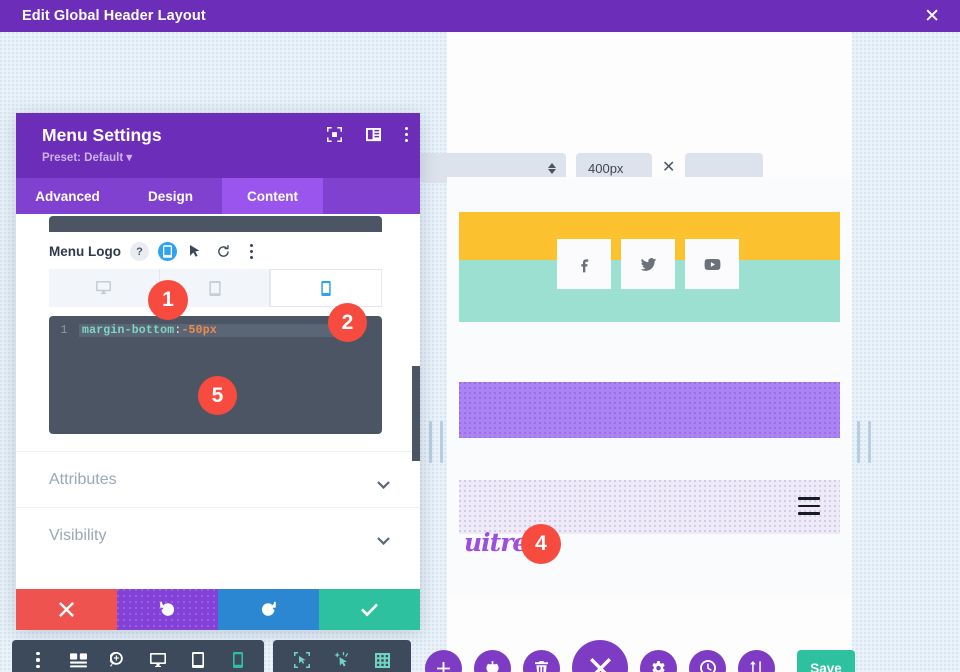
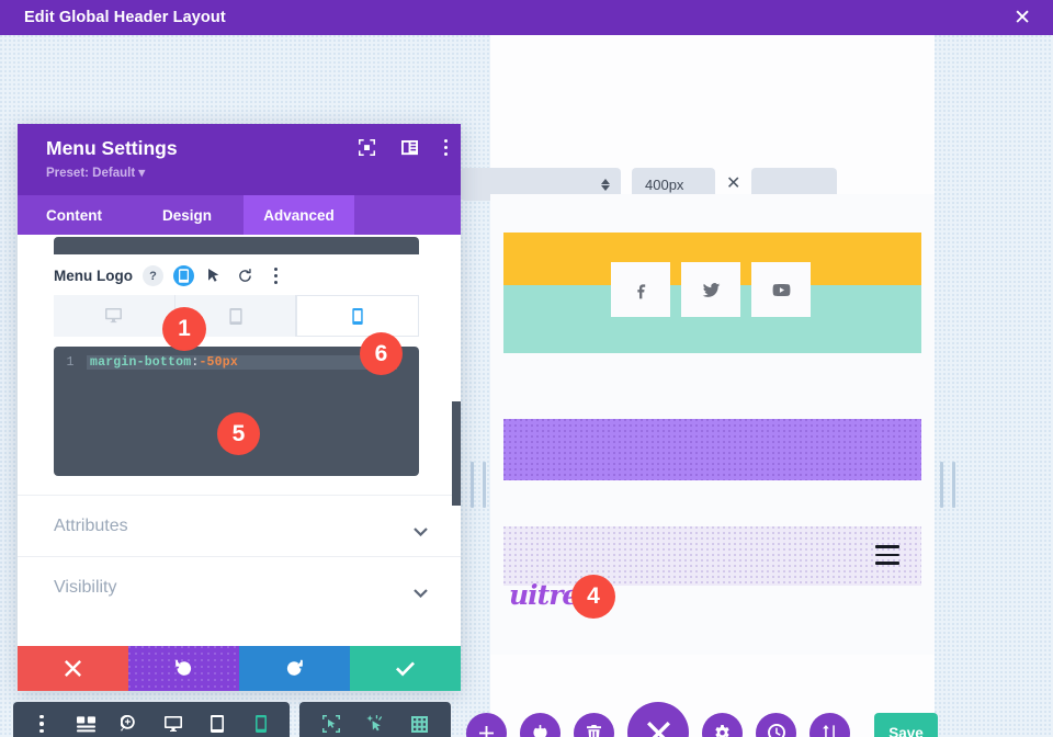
  Edit Global Header Layout
  ✕
  400px
  ✕
  uitre
  Menu Settings
  Preset: Default ▾
- Advanced
+ Content
  Design
- Content
+ Advanced
  Menu Logo
  ?
  1
  margin-bottom:-50px
  Attributes
  Visibility
  Save
  1
- 2
+ 6
  5
  4
